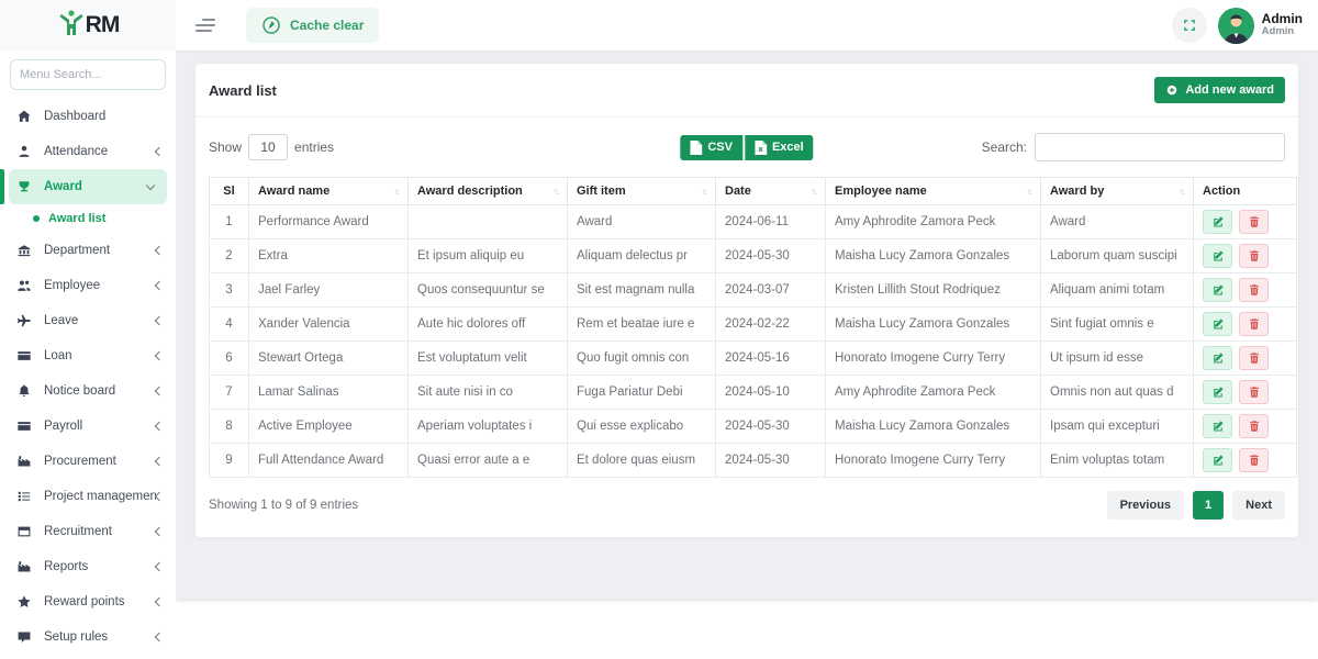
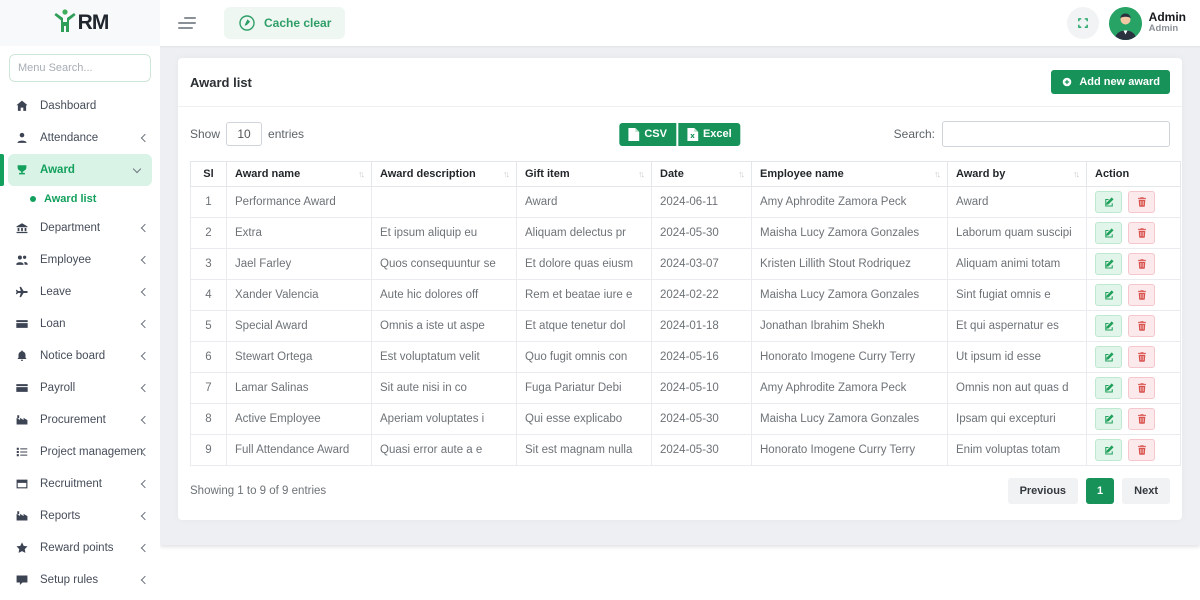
  RM
  Menu Search...
  Dashboard
  Attendance
  Award
  Award list
  Department
  Employee
  Leave
  Loan
  Notice board
  Payroll
  Procurement
  Project managemen
  Recruitment
  Reports
  Reward points
  Setup rules
  Cache clear
  Admin
  Admin
  Award list
  Add new award
  Show
  10
  entries
  CSV
  Excel
  Search:
  Sl	Award name ↑↓	Award description ↑↓	Gift item ↑↓	Date ↑↓	Employee name ↑↓	Award by ↑↓	Action
  1	Performance Award		Award	2024-06-11	Amy Aphrodite Zamora Peck	Award
  2	Extra	Et ipsum aliquip eu	Aliquam delectus pr	2024-05-30	Maisha Lucy Zamora Gonzales	Laborum quam suscipi
- 3	Jael Farley	Quos consequuntur se	Sit est magnam nulla	2024-03-07	Kristen Lillith Stout Rodriquez	Aliquam animi totam
+ 3	Jael Farley	Quos consequuntur se	Et dolore quas eiusm	2024-03-07	Kristen Lillith Stout Rodriquez	Aliquam animi totam
  4	Xander Valencia	Aute hic dolores off	Rem et beatae iure e	2024-02-22	Maisha Lucy Zamora Gonzales	Sint fugiat omnis e
+ 5	Special Award	Omnis a iste ut aspe	Et atque tenetur dol	2024-01-18	Jonathan Ibrahim Shekh	Et qui aspernatur es
  6	Stewart Ortega	Est voluptatum velit	Quo fugit omnis con	2024-05-16	Honorato Imogene Curry Terry	Ut ipsum id esse
  7	Lamar Salinas	Sit aute nisi in co	Fuga Pariatur Debi	2024-05-10	Amy Aphrodite Zamora Peck	Omnis non aut quas d
  8	Active Employee	Aperiam voluptates i	Qui esse explicabo	2024-05-30	Maisha Lucy Zamora Gonzales	Ipsam qui excepturi
- 9	Full Attendance Award	Quasi error aute a e	Et dolore quas eiusm	2024-05-30	Honorato Imogene Curry Terry	Enim voluptas totam
+ 9	Full Attendance Award	Quasi error aute a e	Sit est magnam nulla	2024-05-30	Honorato Imogene Curry Terry	Enim voluptas totam
  Showing 1 to 9 of 9 entries
  Previous
  1
  Next
